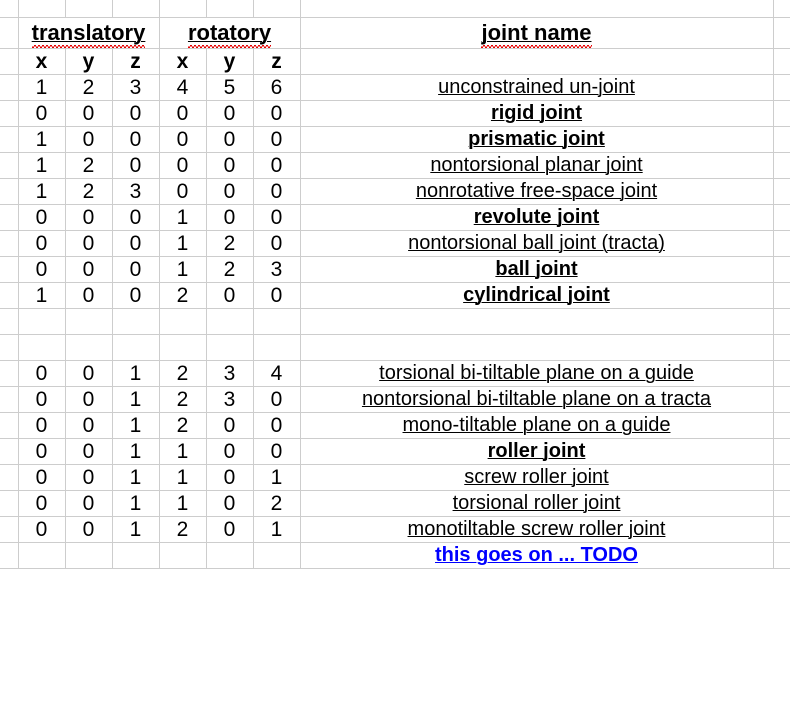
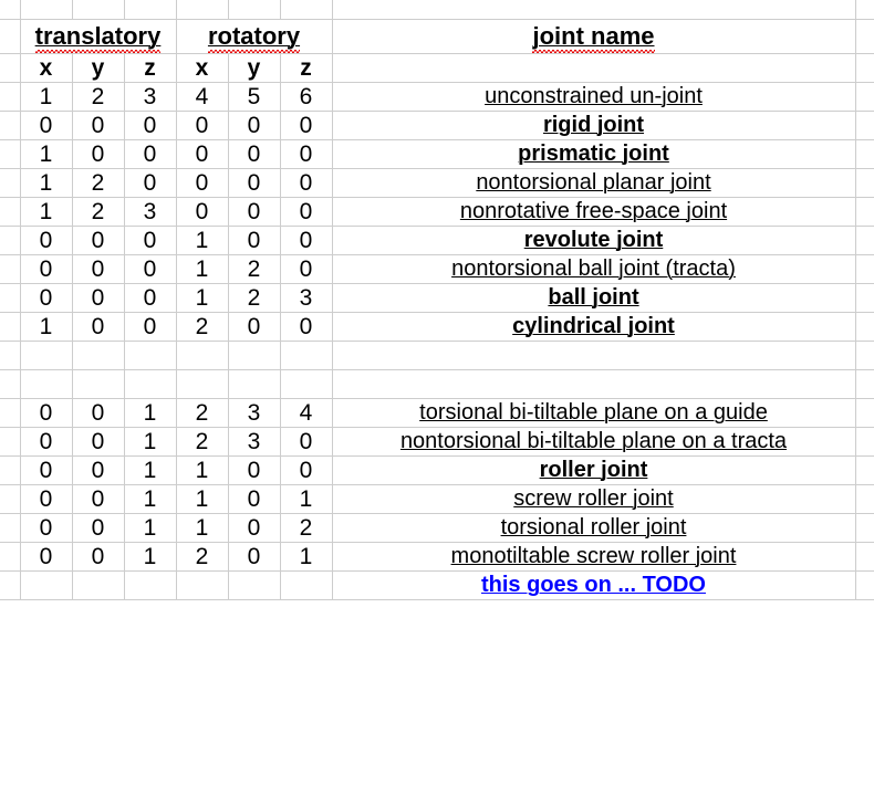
  	translatory	rotatory	joint name
  	x	y	z	x	y	z
  	1	2	3	4	5	6	unconstrained un-joint
  	0	0	0	0	0	0	rigid joint
  	1	0	0	0	0	0	prismatic joint
  	1	2	0	0	0	0	nontorsional planar joint
  	1	2	3	0	0	0	nonrotative free-space joint
  	0	0	0	1	0	0	revolute joint
  	0	0	0	1	2	0	nontorsional ball joint (tracta)
  	0	0	0	1	2	3	ball joint
  	1	0	0	2	0	0	cylindrical joint
  	0	0	1	2	3	4	torsional bi-tiltable plane on a guide
  	0	0	1	2	3	0	nontorsional bi-tiltable plane on a tracta
- 	0	0	1	2	0	0	mono-tiltable plane on a guide
  	0	0	1	1	0	0	roller joint
  	0	0	1	1	0	1	screw roller joint
  	0	0	1	1	0	2	torsional roller joint
  	0	0	1	2	0	1	monotiltable screw roller joint
  							this goes on ... TODO
